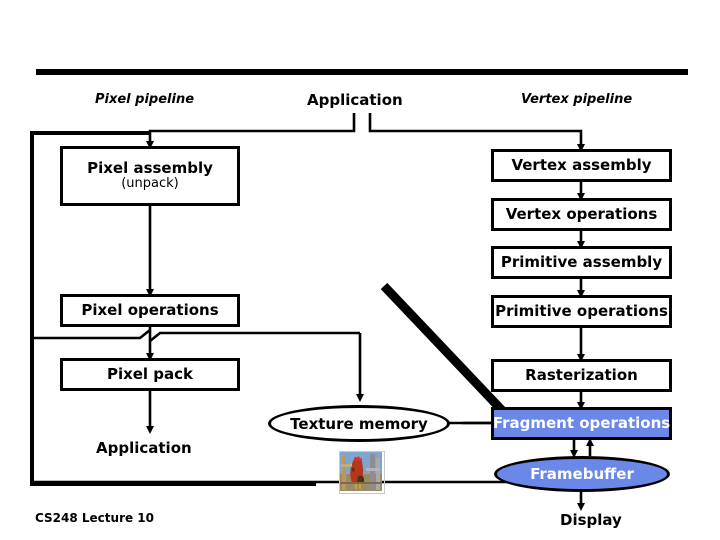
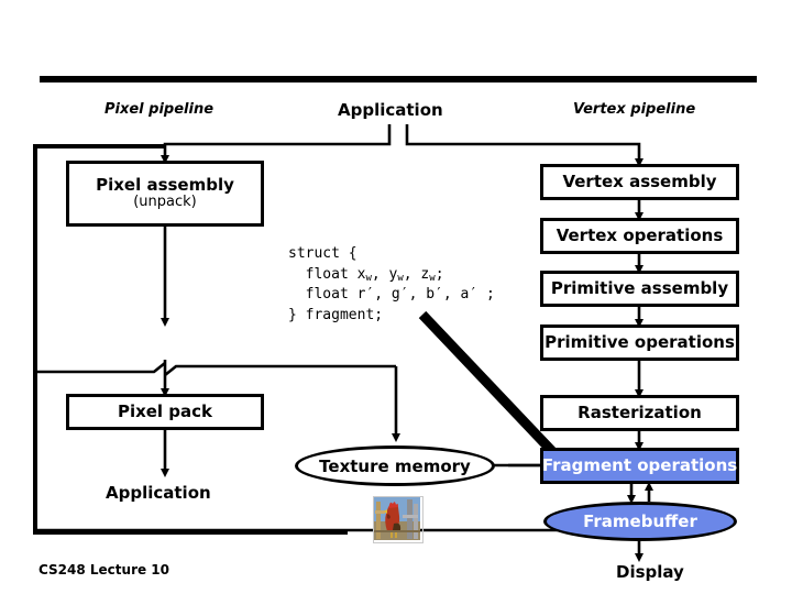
  Pixel pipeline
  Application
  Vertex pipeline
  Pixel assembly
  (unpack)
- Pixel operations
  Pixel pack
  Application
  Vertex assembly
  Vertex operations
  Primitive assembly
  Primitive operations
  Rasterization
  Fragment operations
  Framebuffer
  Display
  Texture memory
+ struct { float xw, yw, zw; float r′, g′, b′, a′ ; } fragment;
  CS248 Lecture 10
